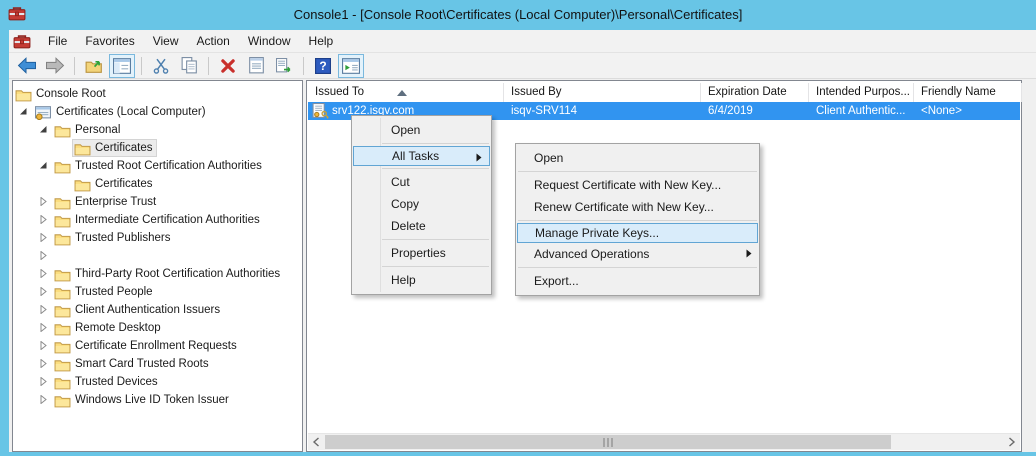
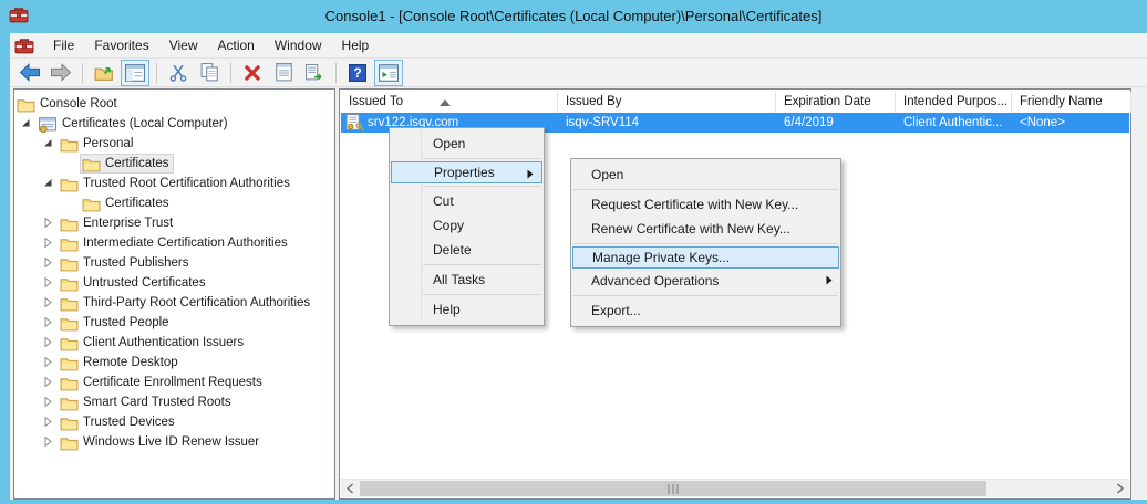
  Console1 - [Console Root\Certificates (Local Computer)\Personal\Certificates]
  File
  Favorites
  View
  Action
  Window
  Help
  ?
  Console Root
  Certificates (Local Computer)
  Personal
  Certificates
  Trusted Root Certification Authorities
  Certificates
  Enterprise Trust
  Intermediate Certification Authorities
  Trusted Publishers
+ Untrusted Certificates
  Third-Party Root Certification Authorities
  Trusted People
  Client Authentication Issuers
  Remote Desktop
  Certificate Enrollment Requests
  Smart Card Trusted Roots
  Trusted Devices
- Windows Live ID Token Issuer
+ Windows Live ID Renew Issuer
  Issued To
  Issued By
  Expiration Date
  Intended Purpos...
  Friendly Name
  srv122.isqv.com
  isqv-SRV114
  6/4/2019
  Client Authentic...
  <None>
  Open
- All Tasks
+ Properties
  Cut
  Copy
  Delete
- Properties
+ All Tasks
  Help
  Open
  Request Certificate with New Key...
  Renew Certificate with New Key...
  Manage Private Keys...
  Advanced Operations
  Export...
